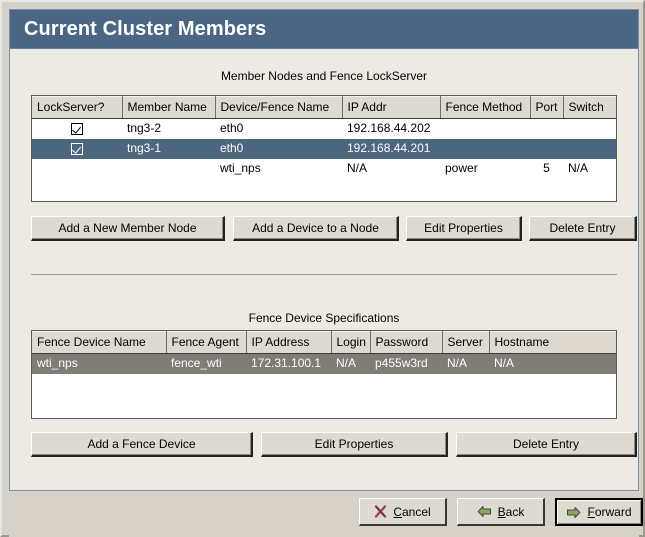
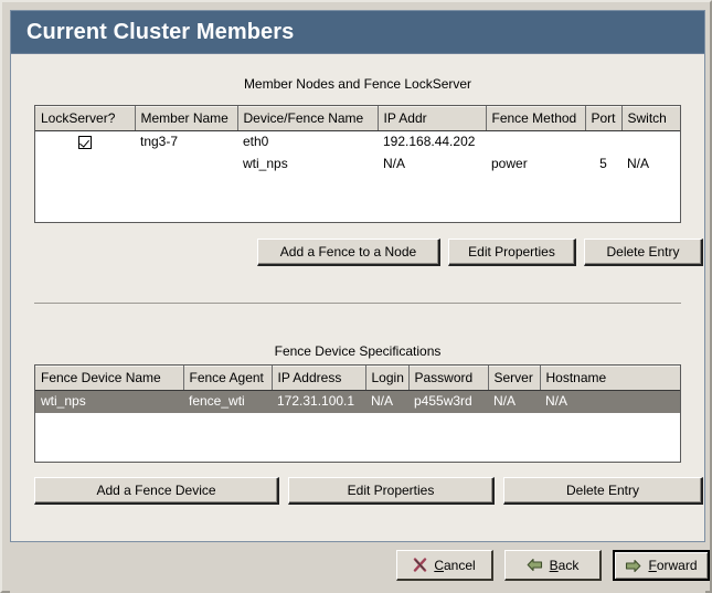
  Current Cluster Members
  Member Nodes and Fence LockServer
  LockServer?	Member Name	Device/Fence Name	IP Addr	Fence Method	Port	Switch
- 	tng3-2	eth0	192.168.44.202
+ 	tng3-7	eth0	192.168.44.202
- 	tng3-1	eth0	192.168.44.201
  		wti_nps	N/A	power	5	N/A
- Add a New Member Node
- Add a Device to a Node
+ Add a Fence to a Node
  Edit Properties
  Delete Entry
  Fence Device Specifications
  Fence Device Name	Fence Agent	IP Address	Login	Password	Server	Hostname
  wti_nps	fence_wti	172.31.100.1	N/A	p455w3rd	N/A	N/A
  Add a Fence Device
  Edit Properties
  Delete Entry
  Cancel
  Back
  Forward
